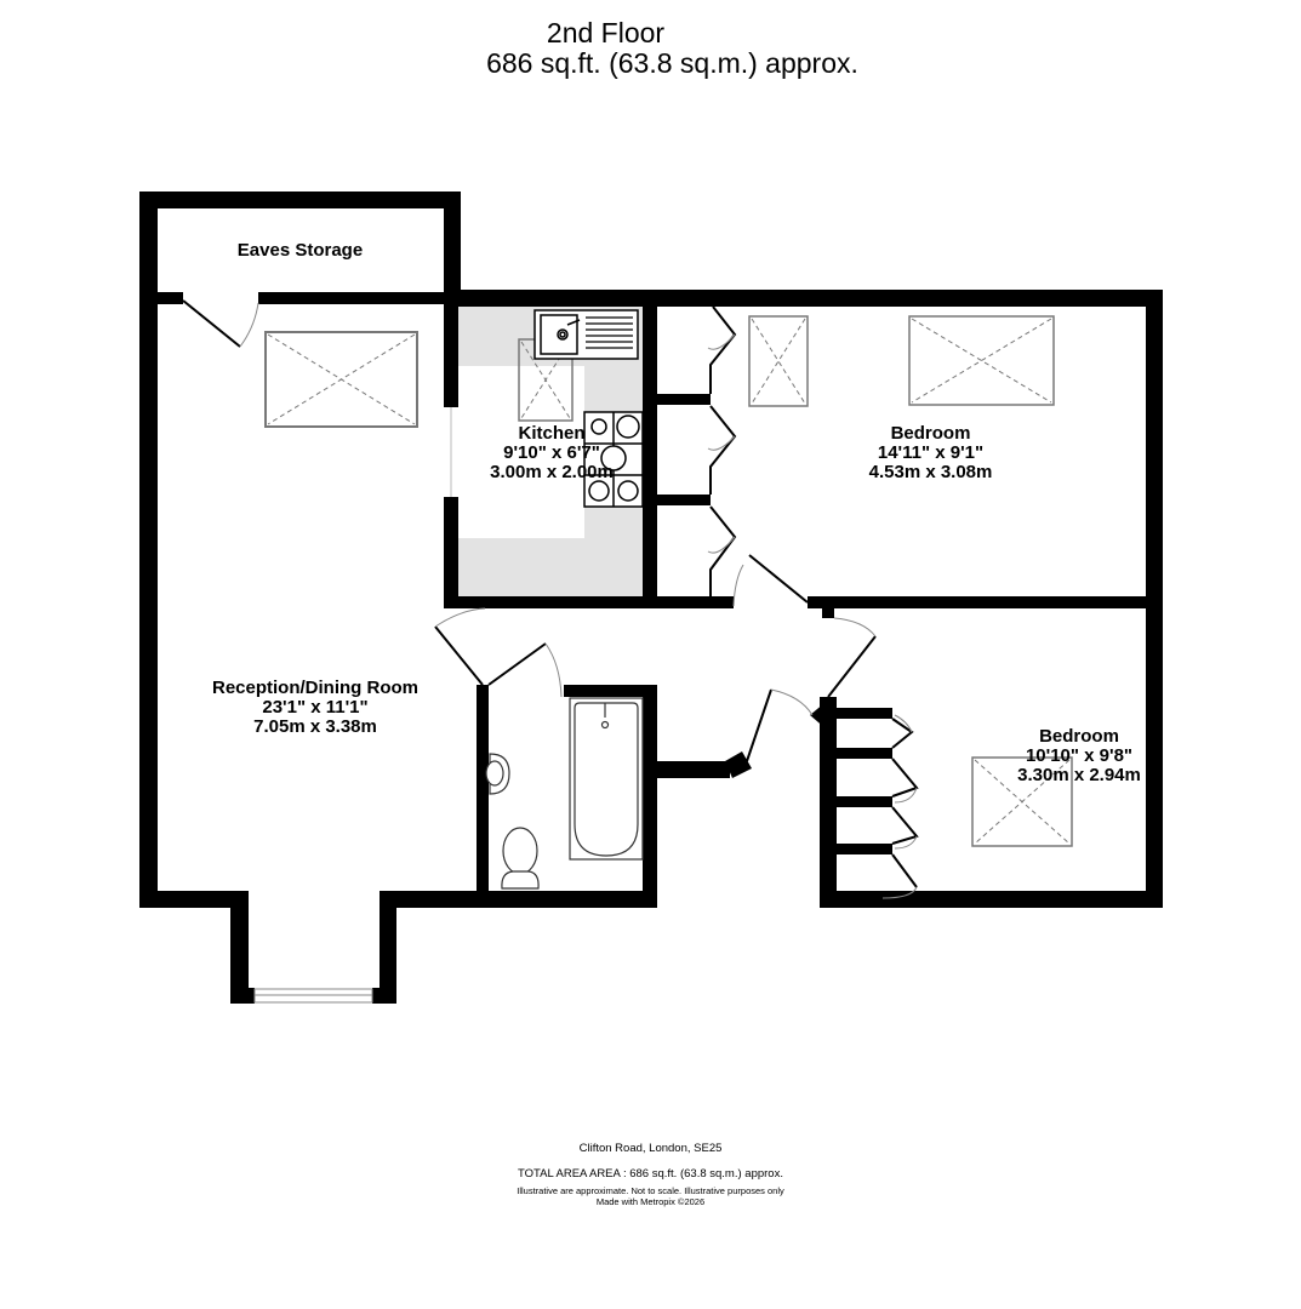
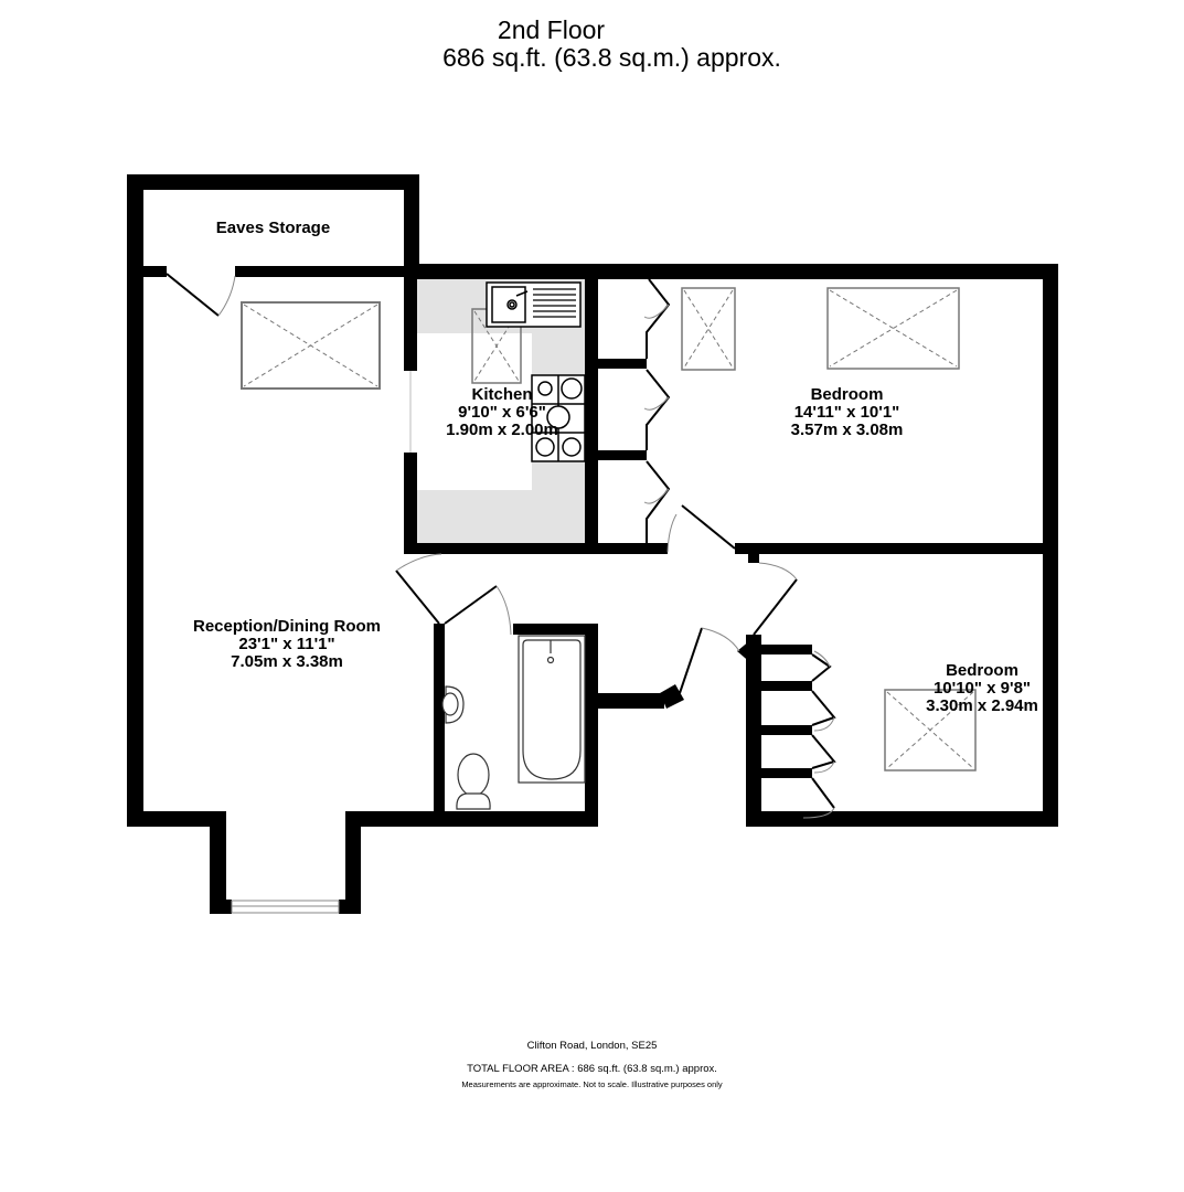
  2nd Floor
  686 sq.ft. (63.8 sq.m.) approx.
  Eaves Storage
  Kitchen
- 9'10" x 6'7"
+ 9'10" x 6'6"
- 3.00m x 2.00m
+ 1.90m x 2.00m
  Bedroom
- 14'11" x 9'1"
+ 14'11" x 10'1"
- 4.53m x 3.08m
+ 3.57m x 3.08m
  Bedroom
  10'10" x 9'8"
  3.30m x 2.94m
  Reception/Dining Room
  23'1" x 11'1"
  7.05m x 3.38m
  Clifton Road, London, SE25
- TOTAL AREA AREA : 686 sq.ft. (63.8 sq.m.) approx.
+ TOTAL FLOOR AREA : 686 sq.ft. (63.8 sq.m.) approx.
- Illustrative are approximate. Not to scale. Illustrative purposes only
+ Measurements are approximate. Not to scale. Illustrative purposes only
- Made with Metropix ©2026
